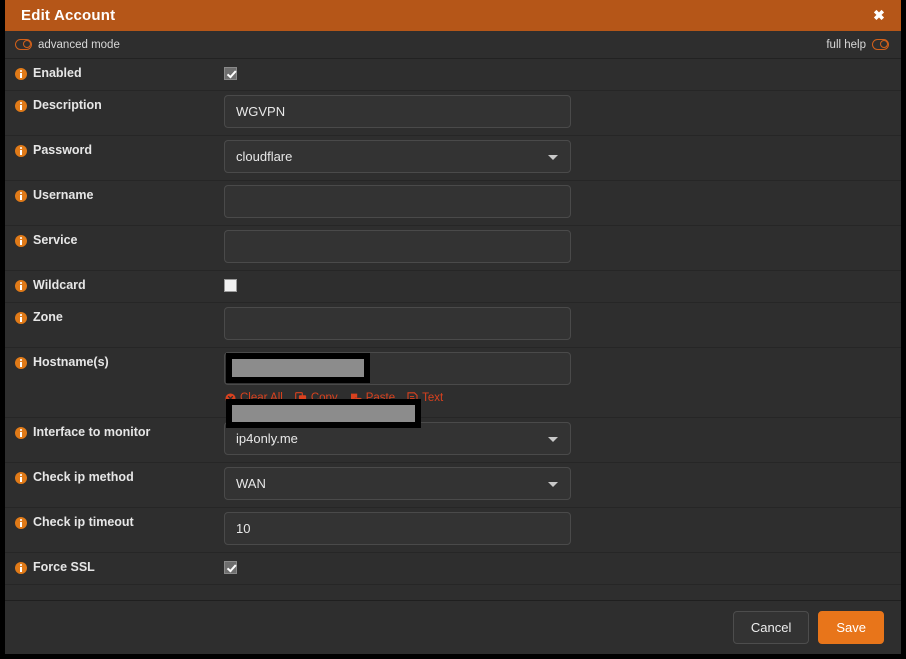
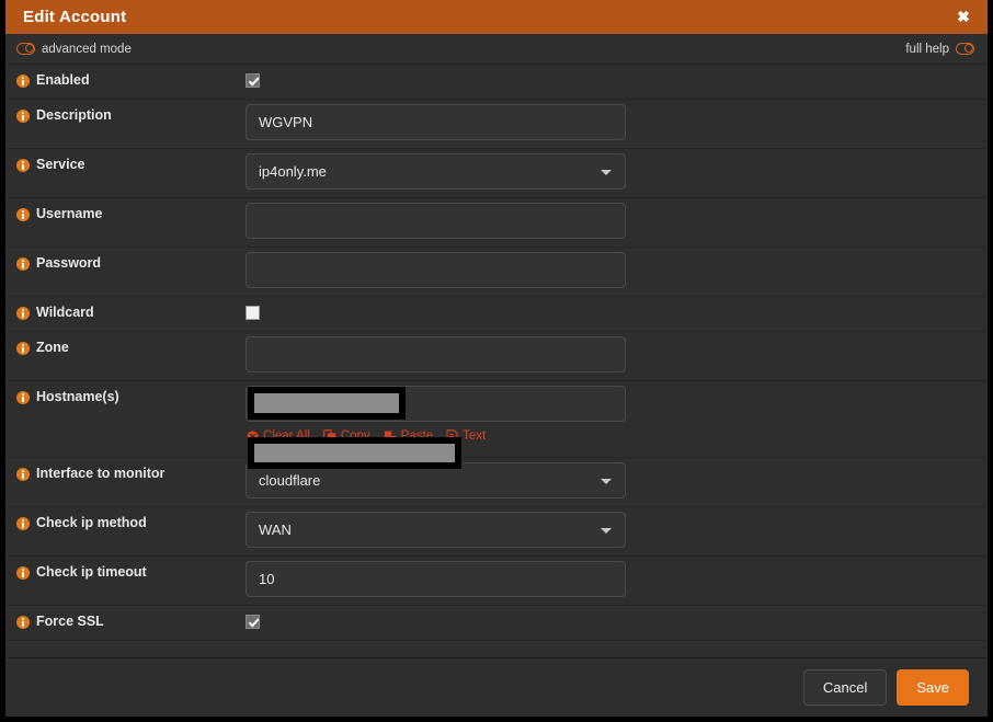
  Edit Account
  ✖
  advanced mode
  full help
  Enabled
  Description
  WGVPN
- Password
+ Service
- cloudflare
+ ip4only.me
  Username
- Service
+ Password
  Wildcard
  Zone
  Hostname(s)
  Clear All
  Copy
  Paste
  Text
  Interface to monitor
- ip4only.me
+ cloudflare
  Check ip method
  WAN
  Check ip timeout
  10
  Force SSL
  Cancel
  Save
